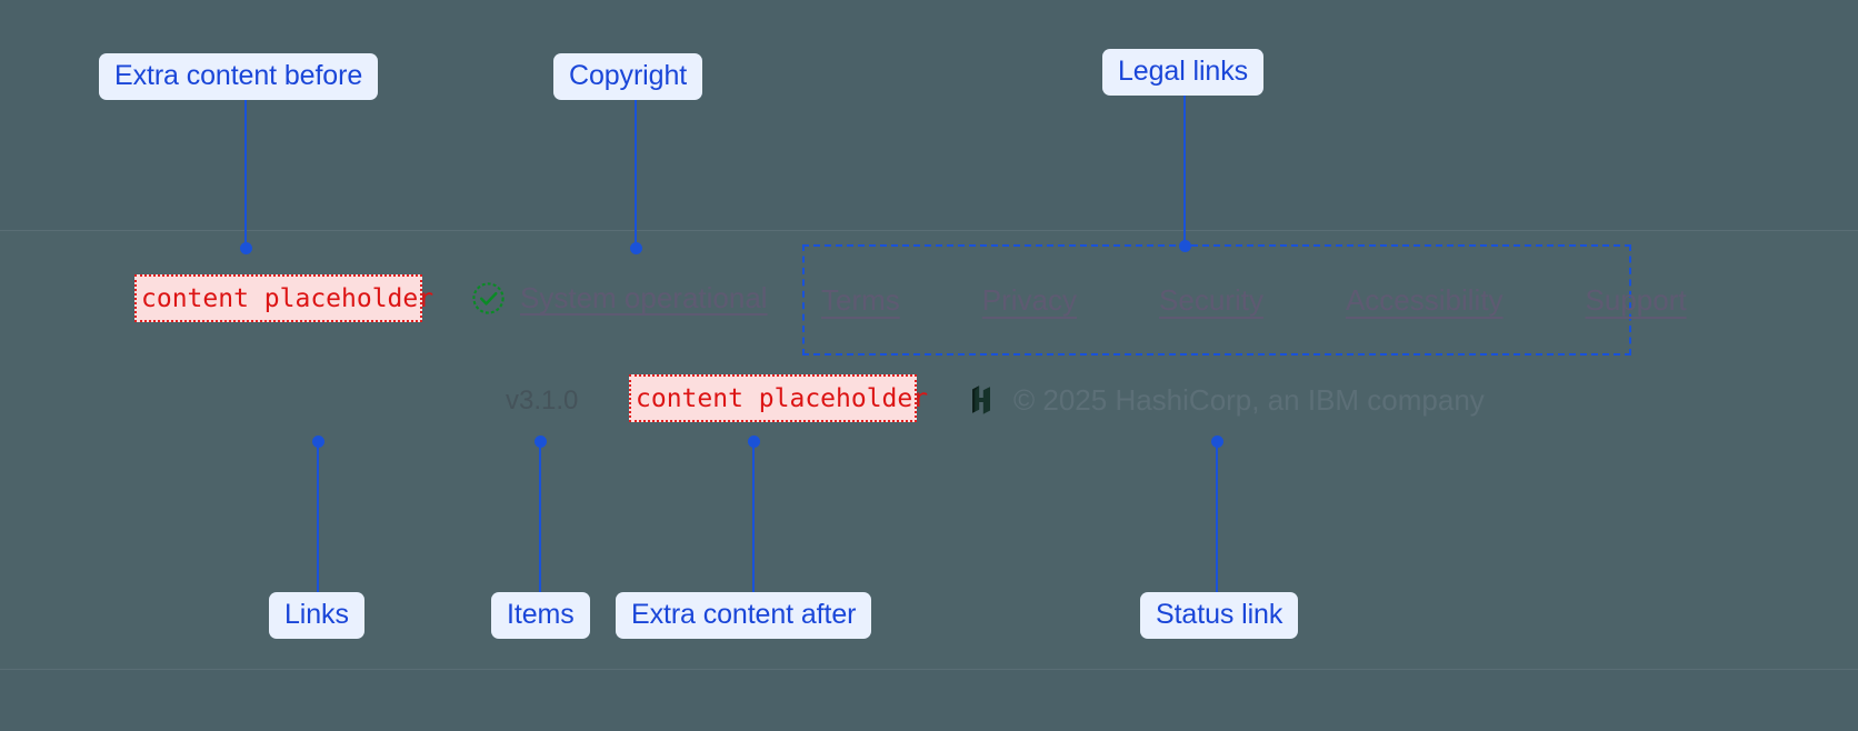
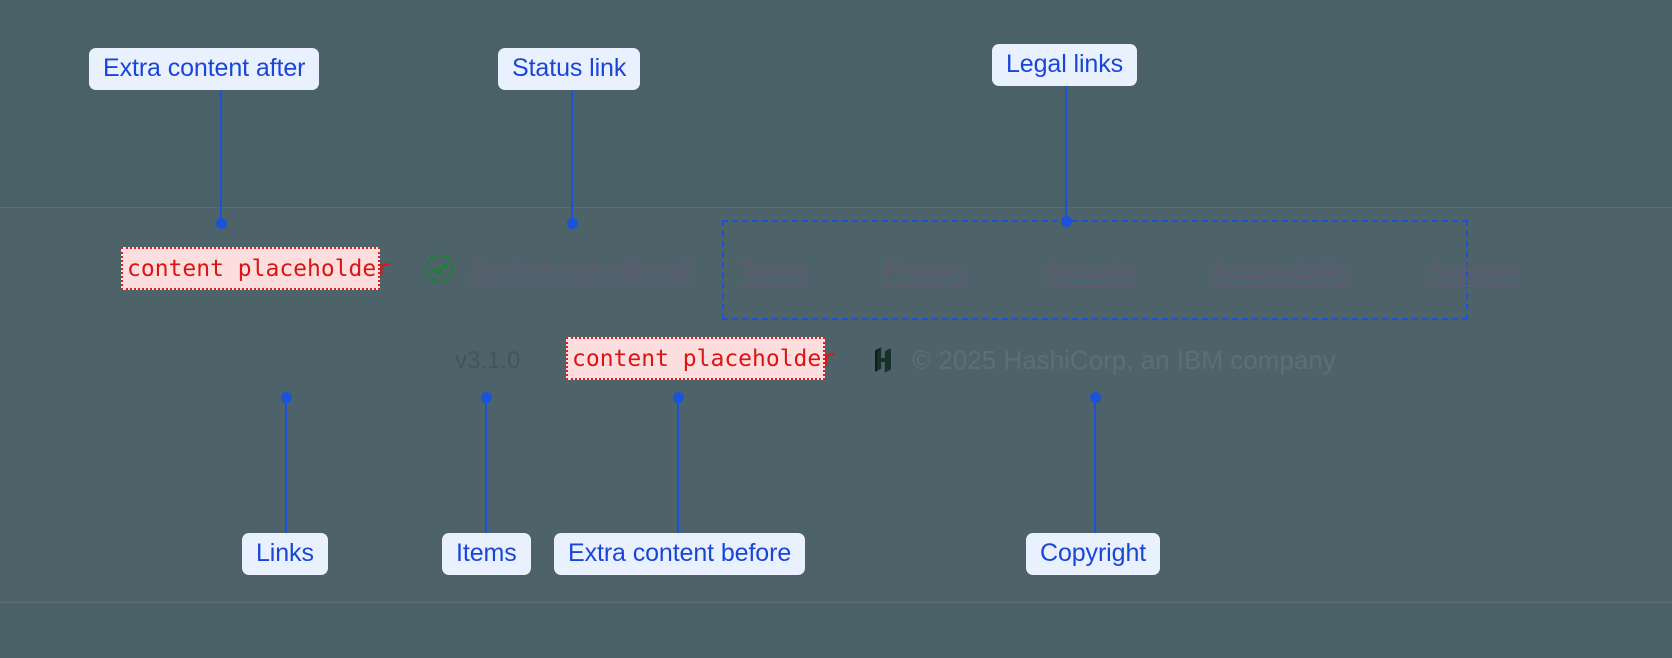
  content placeholder
  Support
  content placeholder
- Extra content before
+ Extra content after
- Copyright
+ Status link
  Legal links
  Links
  Items
- Extra content after
+ Extra content before
- Status link
+ Copyright
